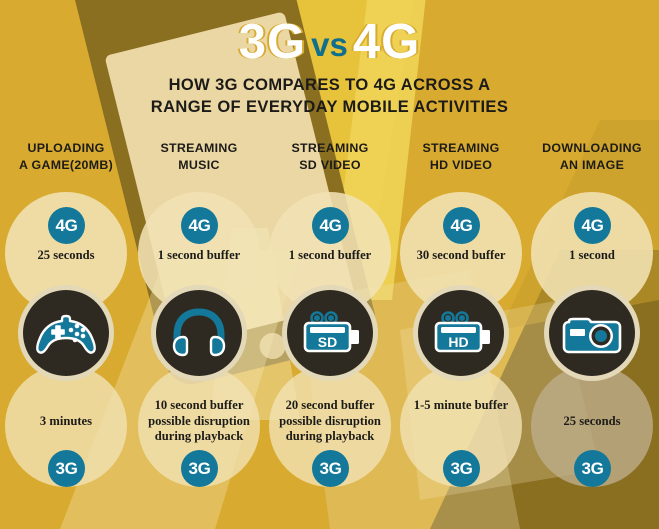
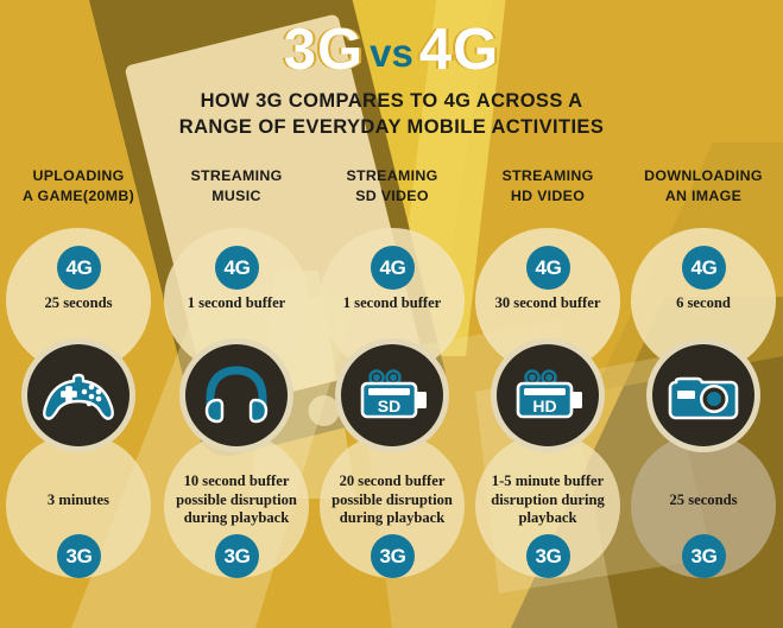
  3G vs 4G
  HOW 3G COMPARES TO 4G ACROSS A
  RANGE OF EVERYDAY MOBILE ACTIVITIES
  UPLOADING
  A GAME(20MB)
  4G
  25 seconds
  3G
  3 minutes
  STREAMING
  MUSIC
  4G
  1 second buffer
  3G
  10 second buffer
  possible disruption
  during playback
  STREAMING
  SD VIDEO
  4G
  1 second buffer
  SD
  3G
  20 second buffer
  possible disruption
  during playback
  STREAMING
  HD VIDEO
  4G
  30 second buffer
  HD
  3G
  1-5 minute buffer
+ disruption during
+ playback
  DOWNLOADING
  AN IMAGE
  4G
- 1 second
+ 6 second
  3G
  25 seconds
